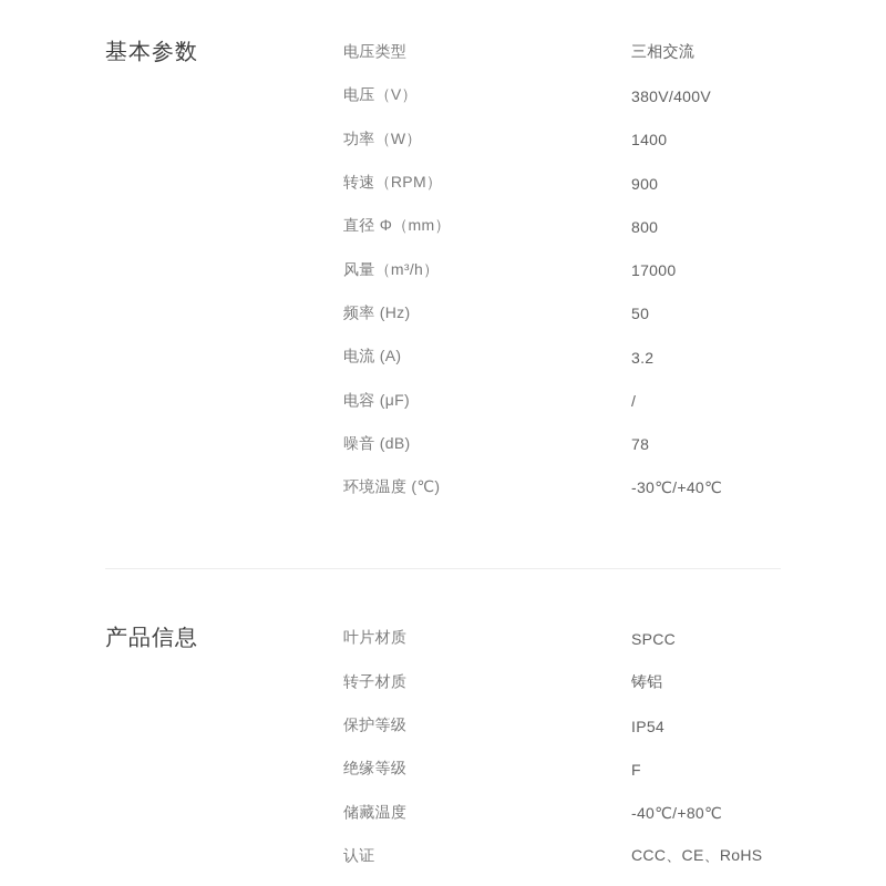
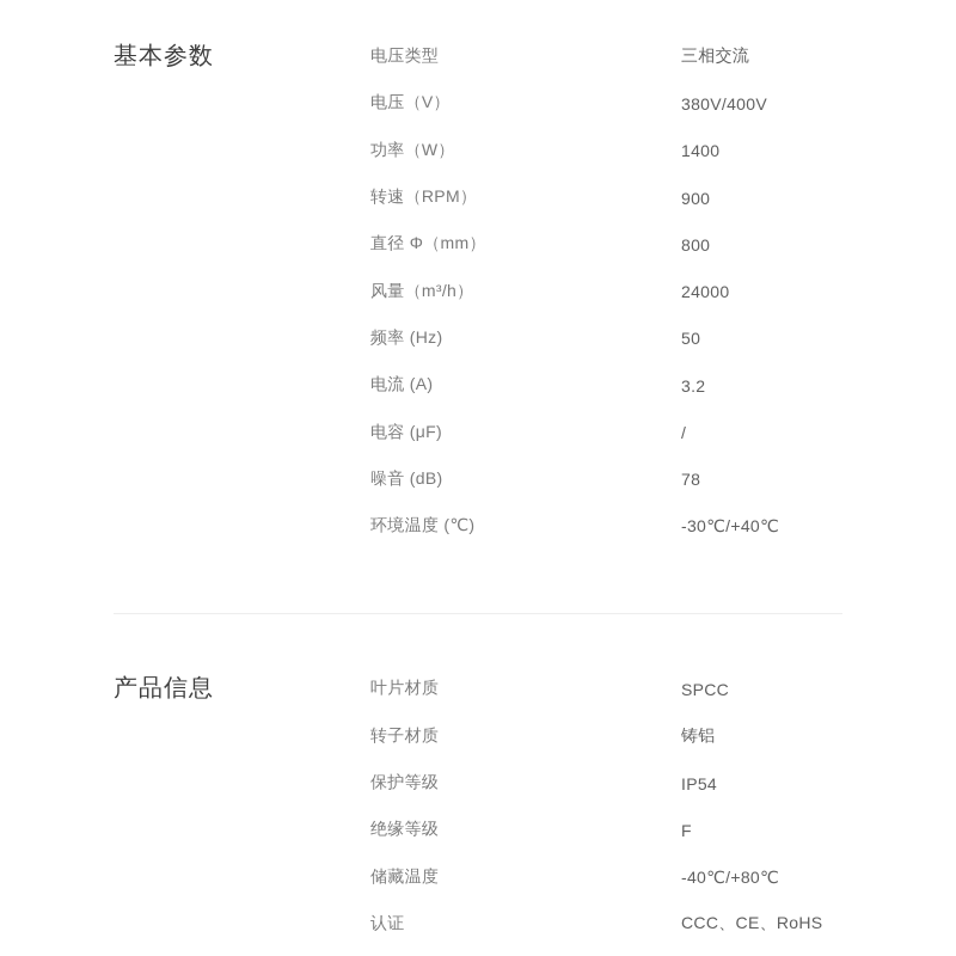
  基本参数
  电压类型
  三相交流
  电压（V）
  380V/400V
  功率（W）
  1400
  转速（RPM）
  900
  直径 Φ（mm）
  800
  风量（m³/h）
- 17000
+ 24000
  频率 (Hz)
  50
  电流 (A)
  3.2
  电容 (μF)
  /
  噪音 (dB)
  78
  环境温度 (℃)
  -30℃/+40℃
  产品信息
  叶片材质
  SPCC
  转子材质
  铸铝
  保护等级
  IP54
  绝缘等级
  F
  储藏温度
  -40℃/+80℃
  认证
  CCC、CE、RoHS
